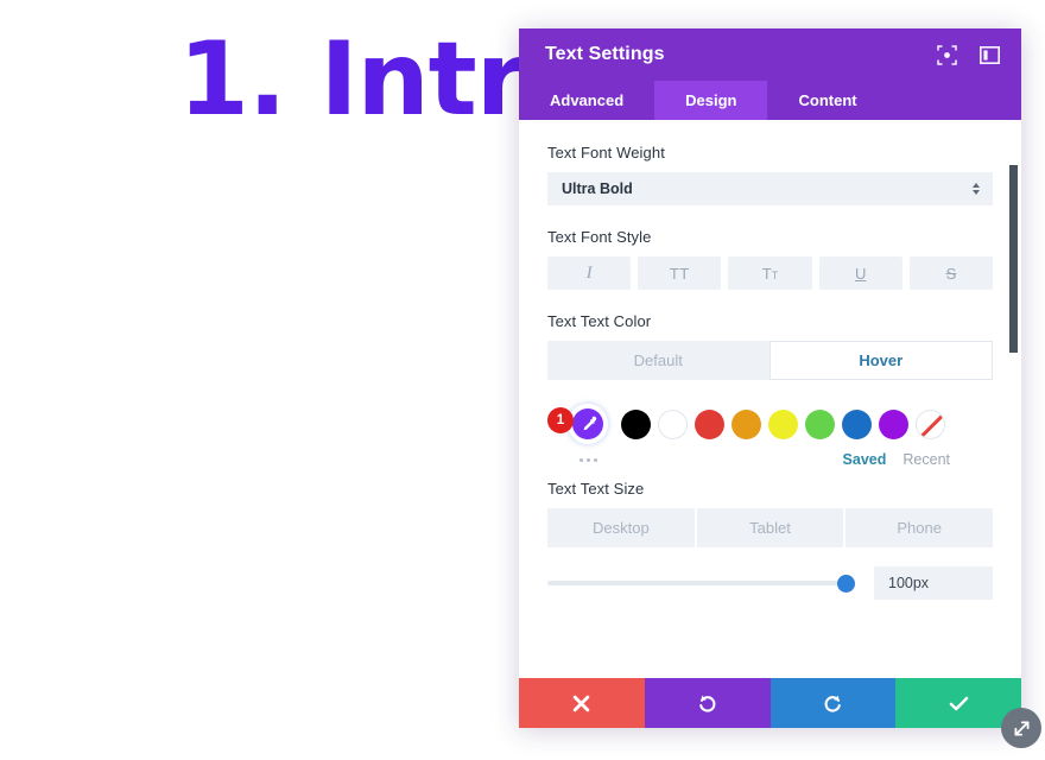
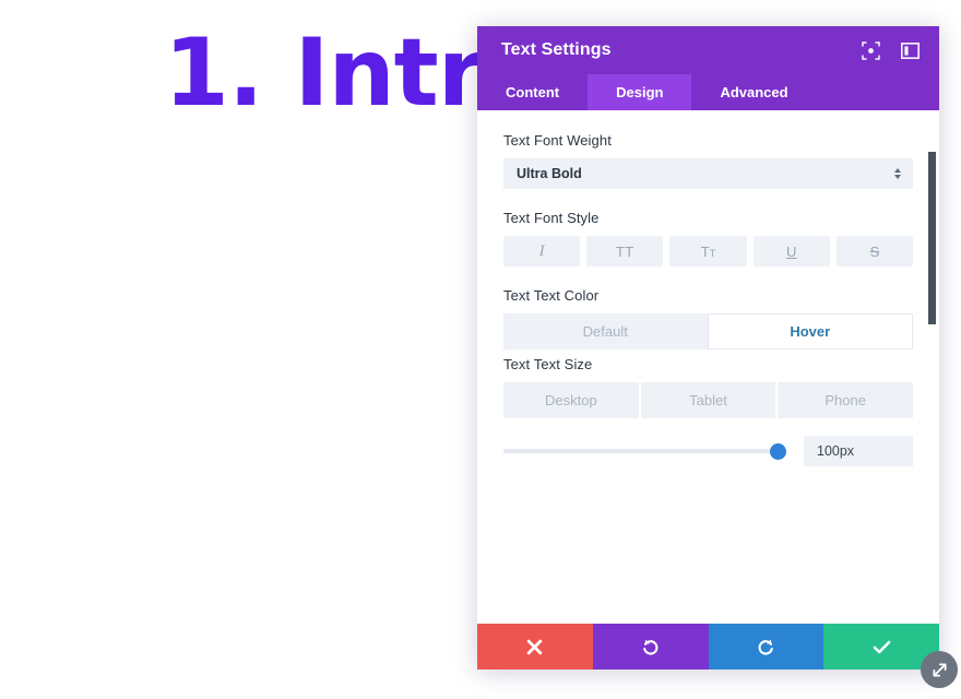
  1. Intr
  Text Settings
- Advanced
+ Content
  Design
- Content
+ Advanced
  Text Font Weight
  Ultra Bold
  Text Font Style
  I
  TT
  TT
  U
  S
  Text Text Color
  Default
  Hover
- 1
- Saved
- Recent
  Text Text Size
  Desktop
  Tablet
  Phone
  100px
